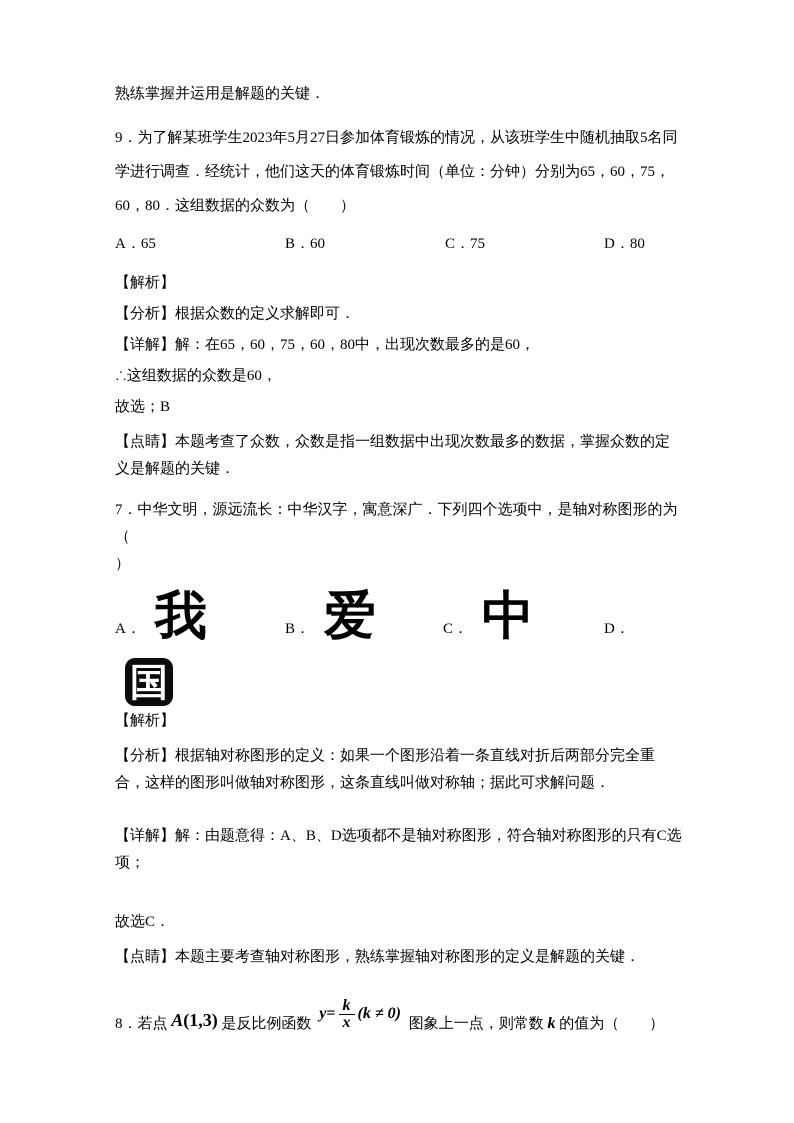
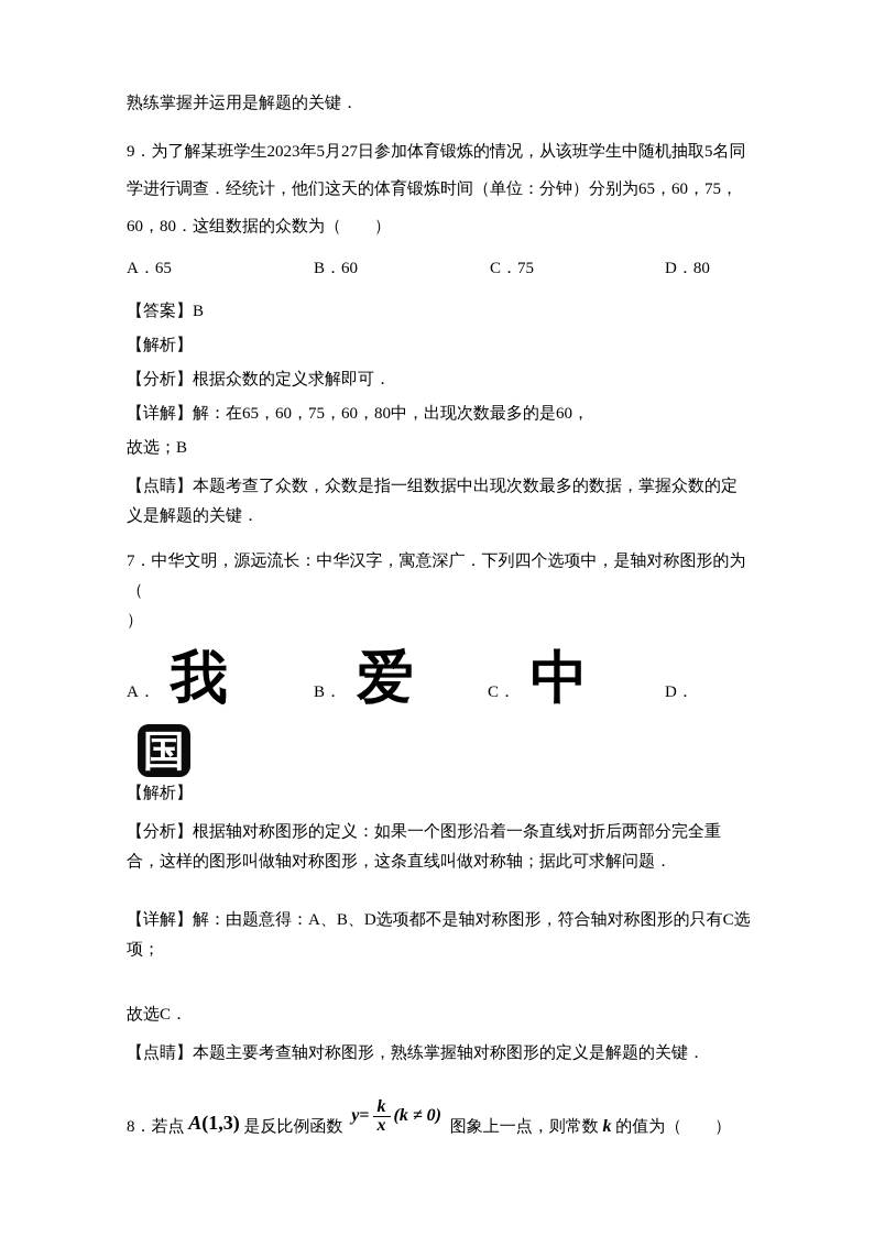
  熟练掌握并运用是解题的关键．
  9．为了解某班学生2023年5月27日参加体育锻炼的情况，从该班学生中随机抽取5名同学进行调查．经统计，他们这天的体育锻炼时间（单位：分钟）分别为65，60，75，60，80．这组数据的众数为（ ）
  A．65 B．60 C．75 D．80
+ 【答案】B
  【解析】
  【分析】根据众数的定义求解即可．
  【详解】解：在65，60，75，60，80中，出现次数最多的是60，
- ∴这组数据的众数是60，
  故选；B
  【点睛】本题考查了众数，众数是指一组数据中出现次数最多的数据，掌握众数的定义是解题的关键．
  7．中华文明，源远流长：中华汉字，寓意深广．下列四个选项中，是轴对称图形的为（
  ）
  A．
  我
  B．
  爱
  C．
  中
  D．
  国
  【解析】
  【分析】根据轴对称图形的定义：如果一个图形沿着一条直线对折后两部分完全重合，这样的图形叫做轴对称图形，这条直线叫做对称轴；据此可求解问题．
  【详解】解：由题意得：A、B、D选项都不是轴对称图形，符合轴对称图形的只有C选项；
  故选C．
  【点睛】本题主要考查轴对称图形，熟练掌握轴对称图形的定义是解题的关键．
  8．若点 A(1,3) 是反比例函数
  y
  =
  k
  x
  (k ≠ 0)
  图象上一点，则常数 k 的值为（ ）
